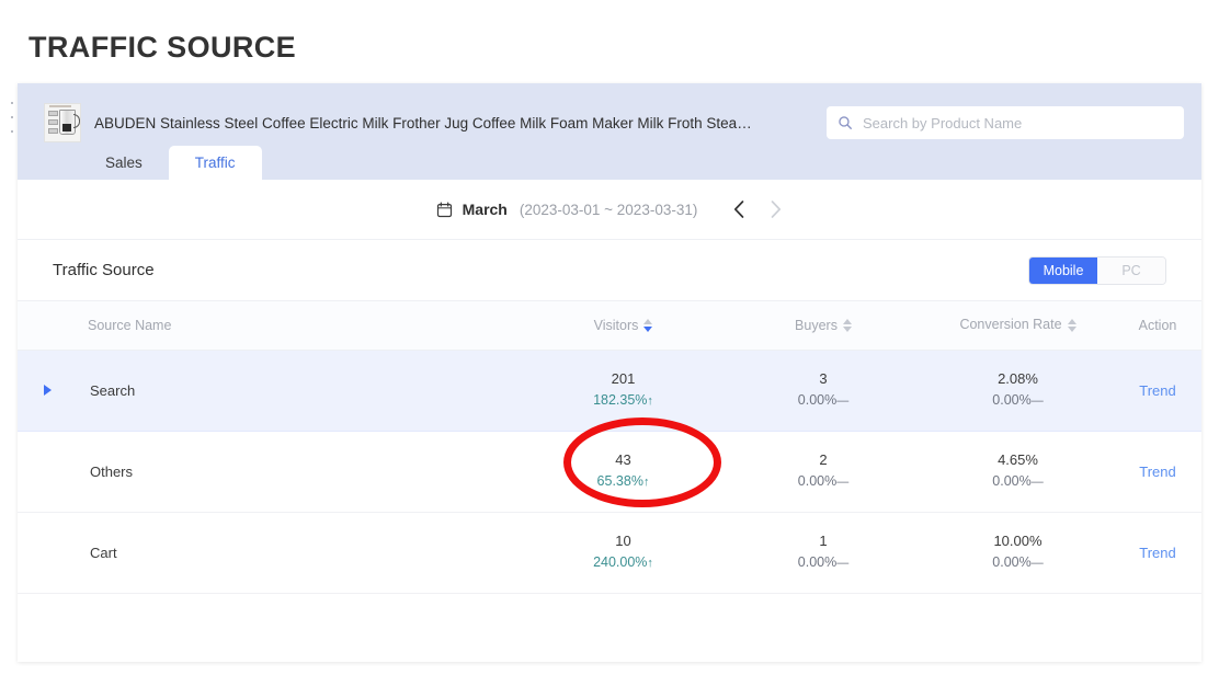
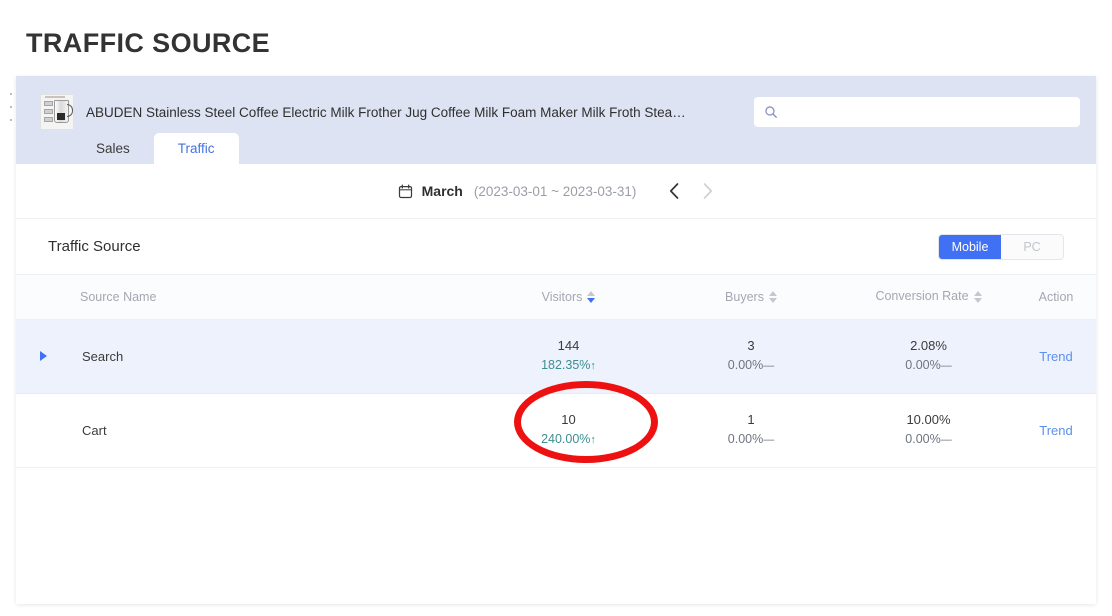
  TRAFFIC SOURCE
  ABUDEN Stainless Steel Coffee Electric Milk Frother Jug Coffee Milk Foam Maker Milk Froth Steam
- Search by Product Name
  Sales
  Traffic
  March
  (2023-03-01 ~ 2023-03-31)
  Traffic Source
  Mobile
  PC
  Source Name	Visitors	Buyers	Conversion Rate	Action
- Search	201 182.35%↑	3 0.00%—	2.08% 0.00%—	Trend
+ Search	144 182.35%↑	3 0.00%—	2.08% 0.00%—	Trend
- Others	43 65.38%↑	2 0.00%—	4.65% 0.00%—	Trend
  Cart	10 240.00%↑	1 0.00%—	10.00% 0.00%—	Trend
